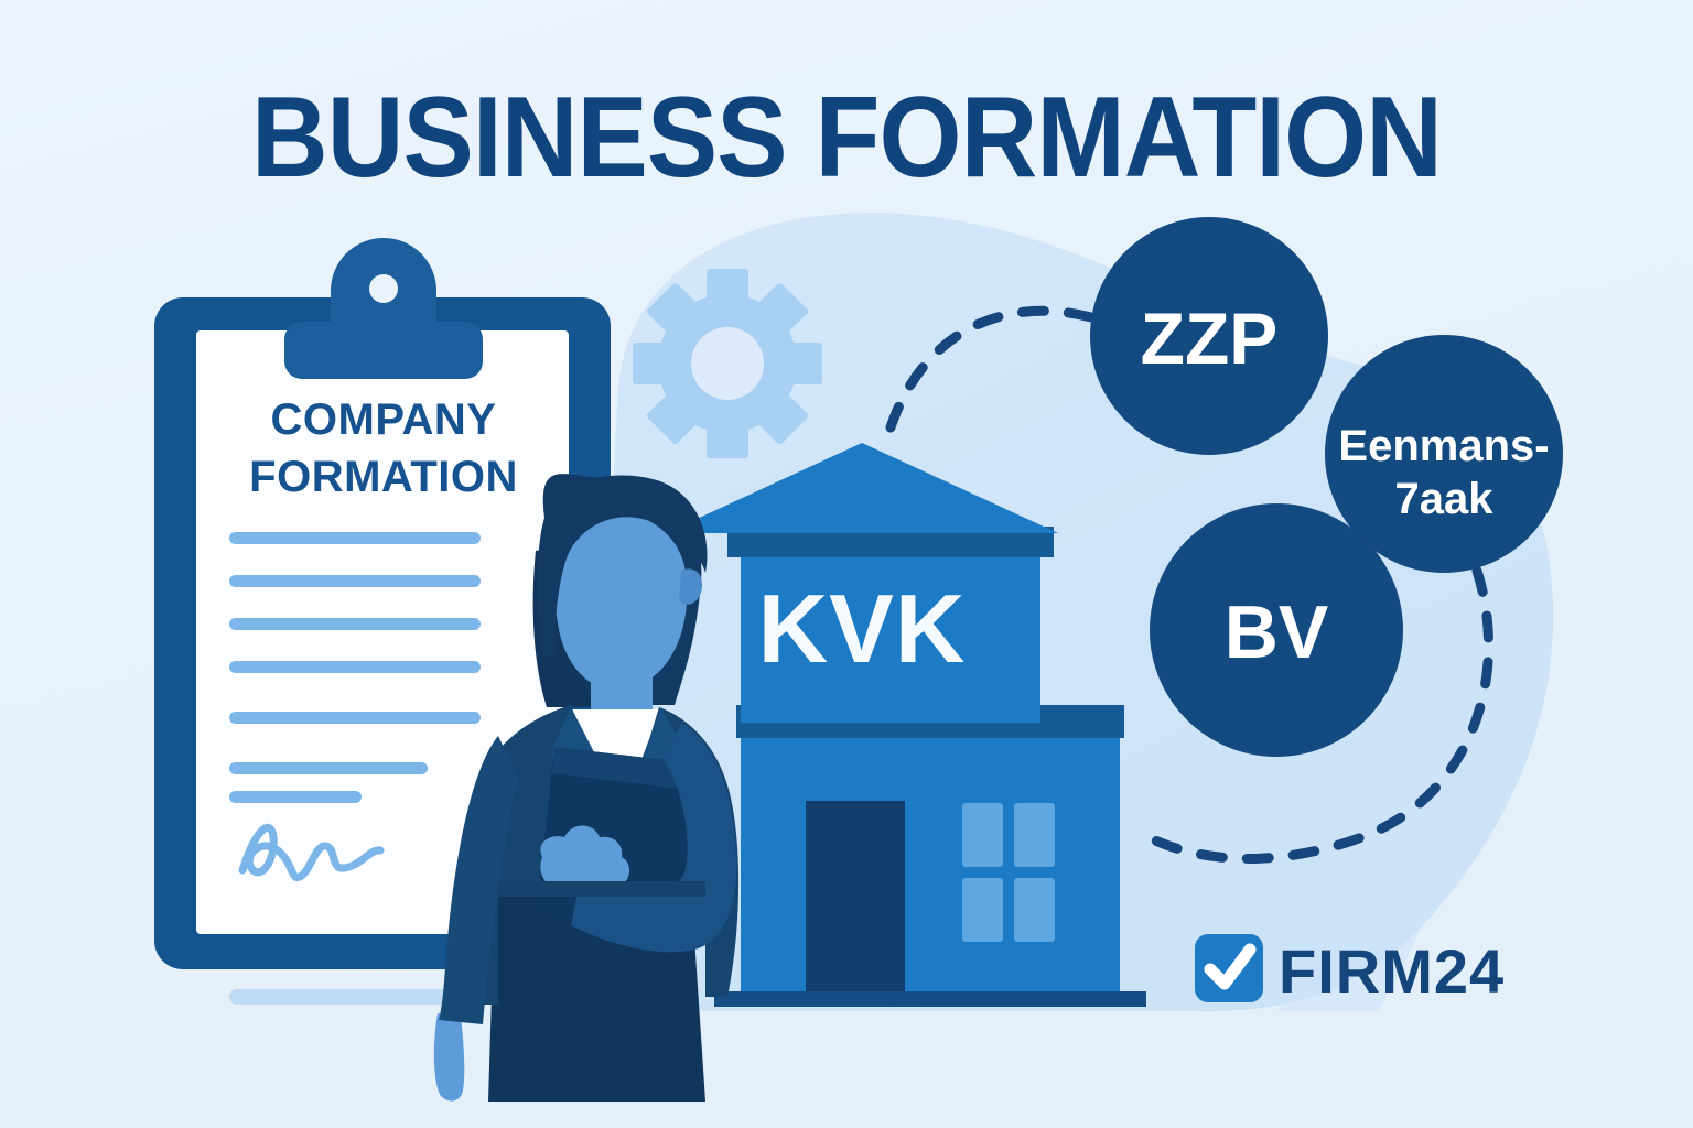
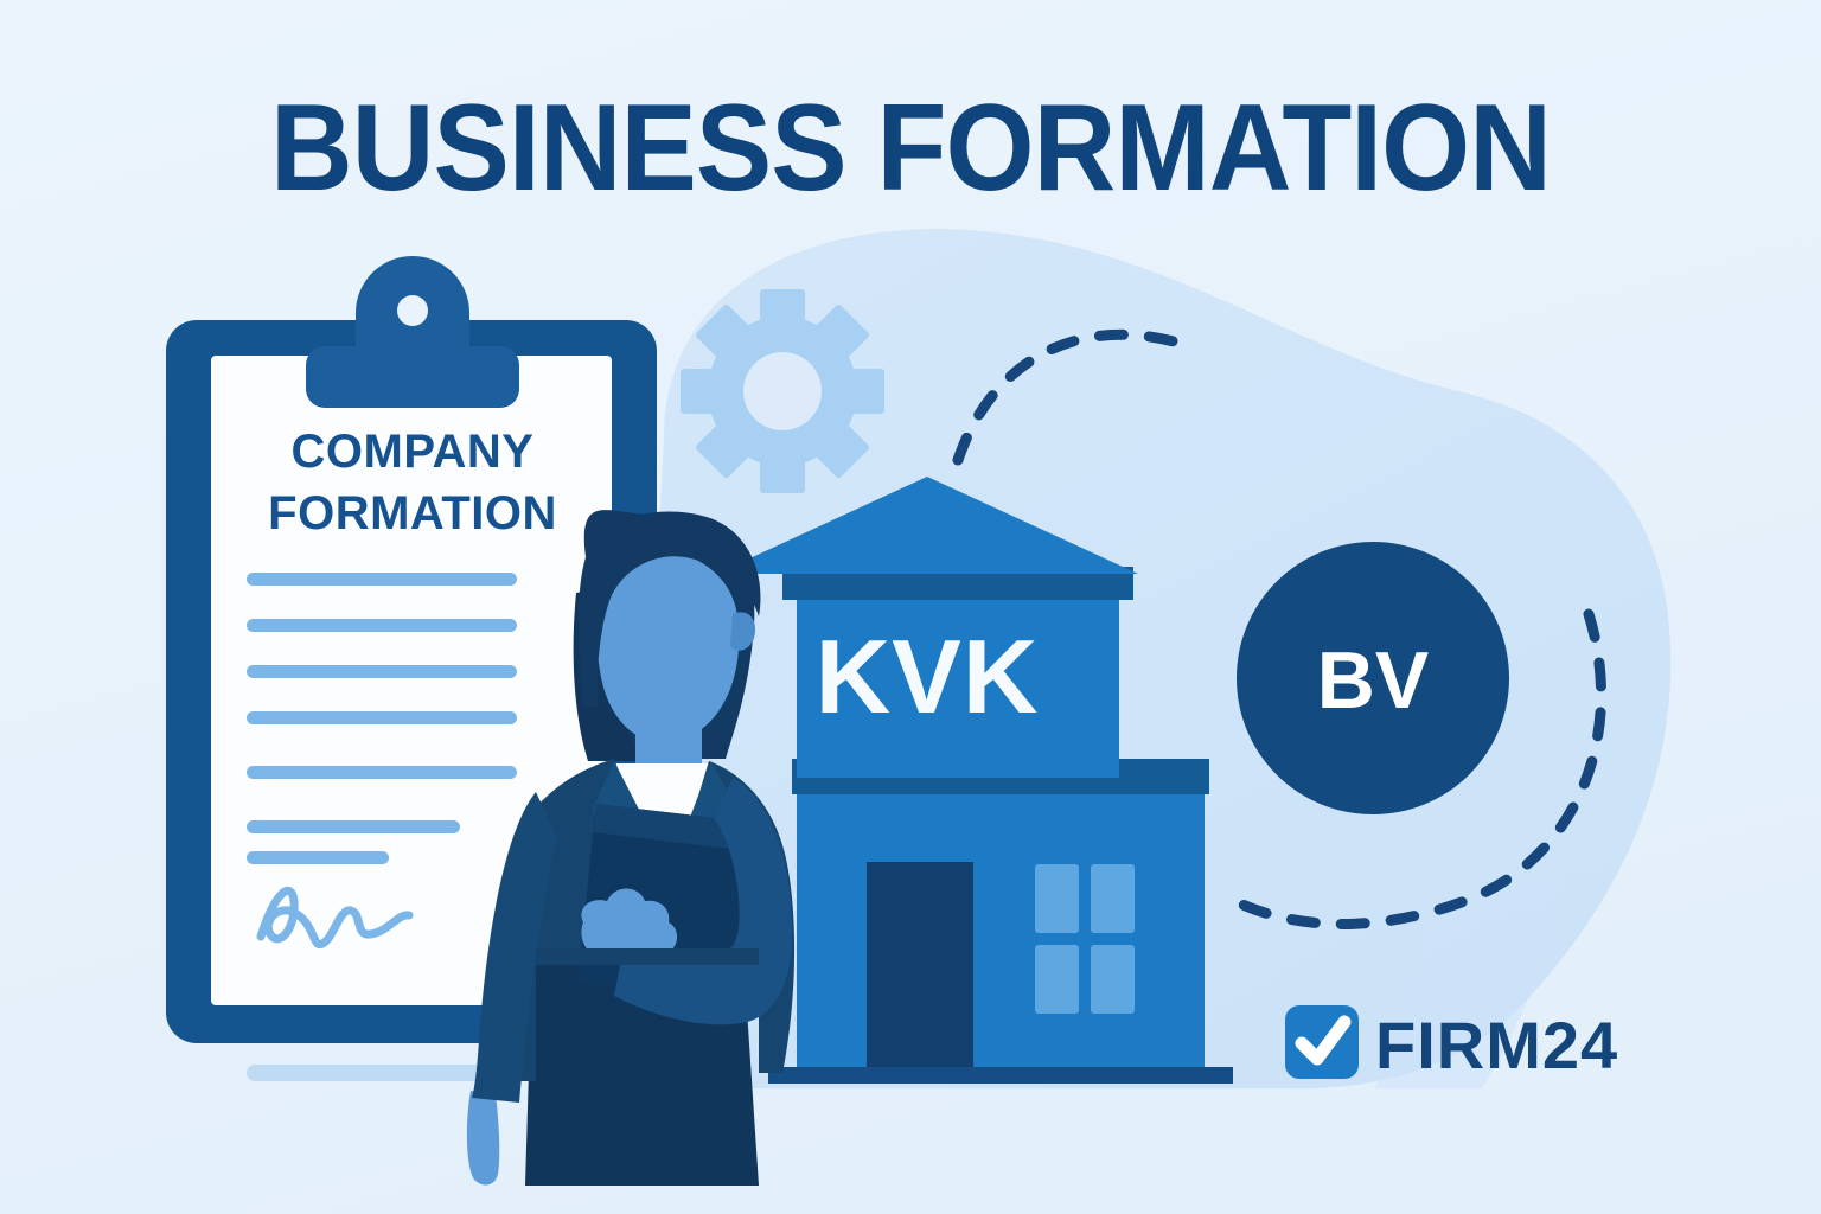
  KVK
- Eenmans-
- 7aak
- ZZP
  BV
  COMPANY
  FORMATION
  BUSINESS FORMATION
  FIRM24
